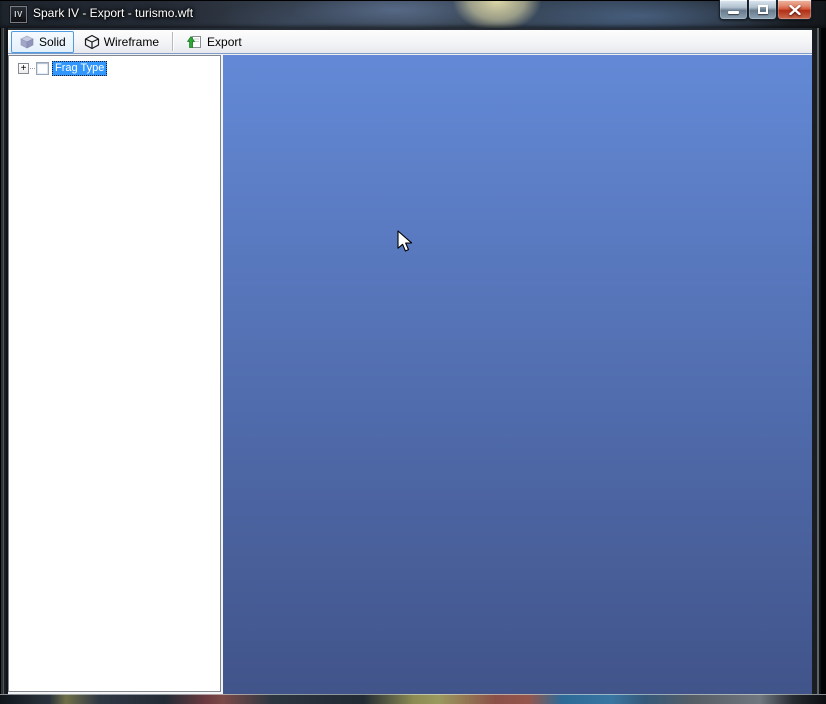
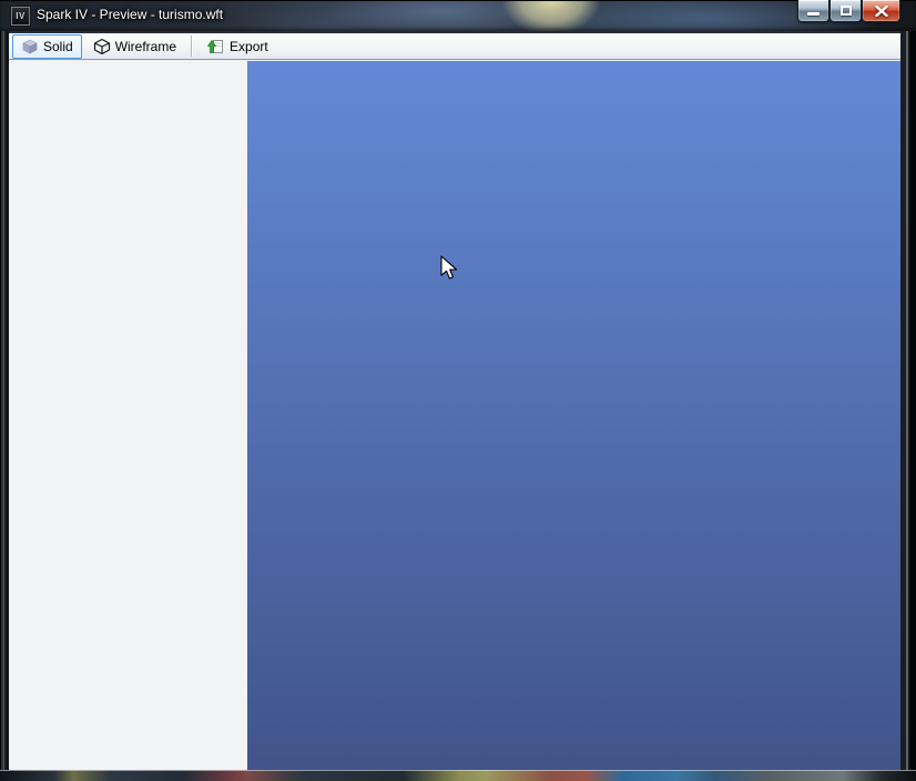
  IV
- Spark IV - Export - turismo.wft
+ Spark IV - Preview - turismo.wft
  Solid
  Wireframe
  Export
- +
- Frag Type
